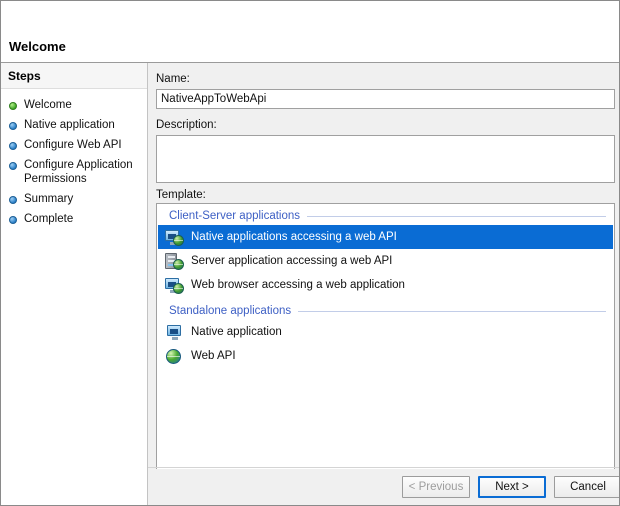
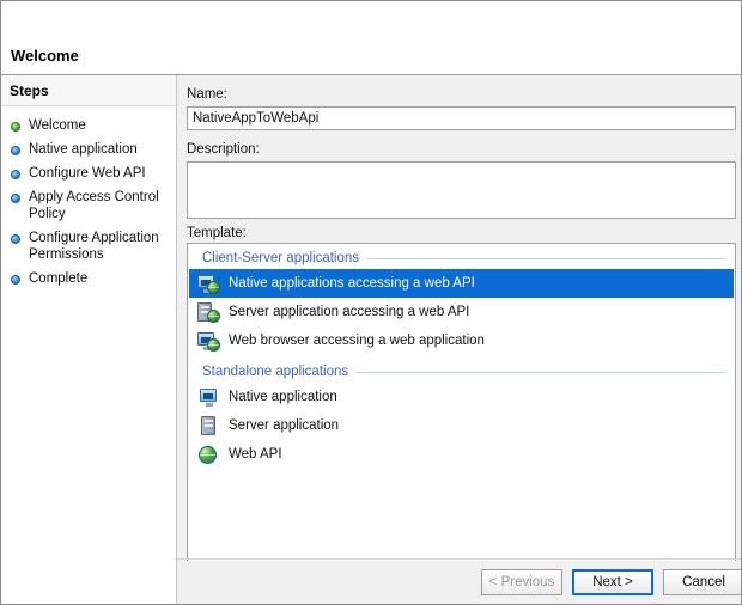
  Welcome
  Steps
  Welcome
  Native application
  Configure Web API
+ Apply Access Control Policy
  Configure Application Permissions
- Summary
  Complete
  Name:
  NativeAppToWebApi
  Description:
  Template:
  Client-Server applications
  Native applications accessing a web API
  Server application accessing a web API
  Web browser accessing a web application
  Standalone applications
  Native application
+ Server application
  Web API
  < Previous
  Next >
  Cancel
